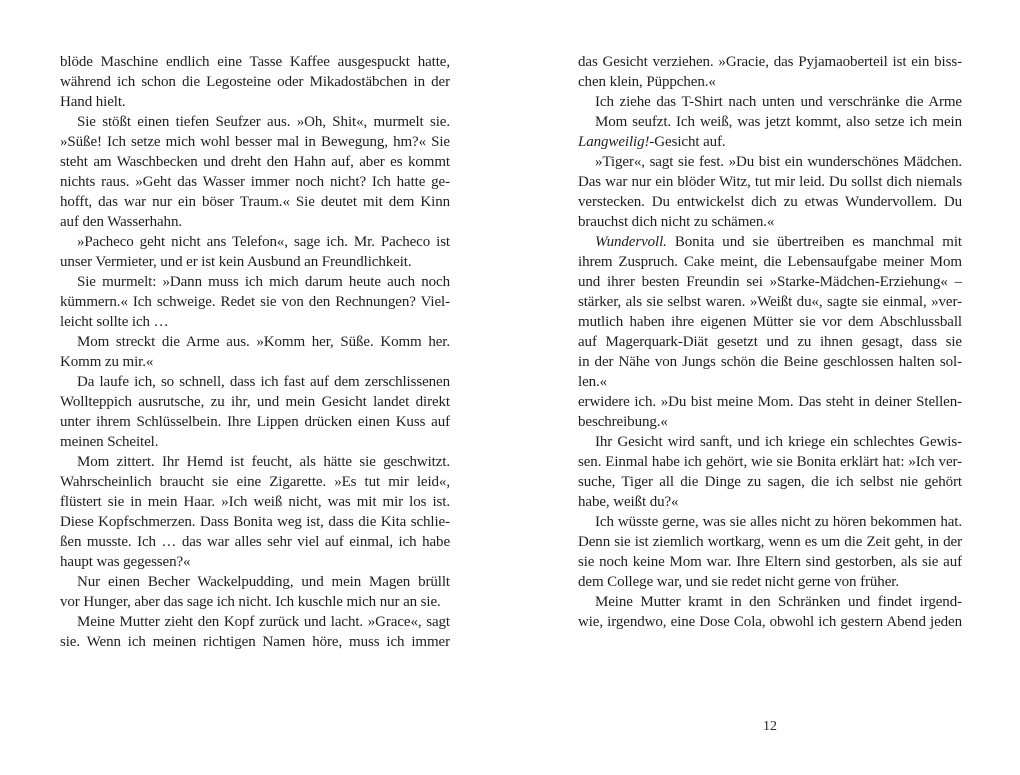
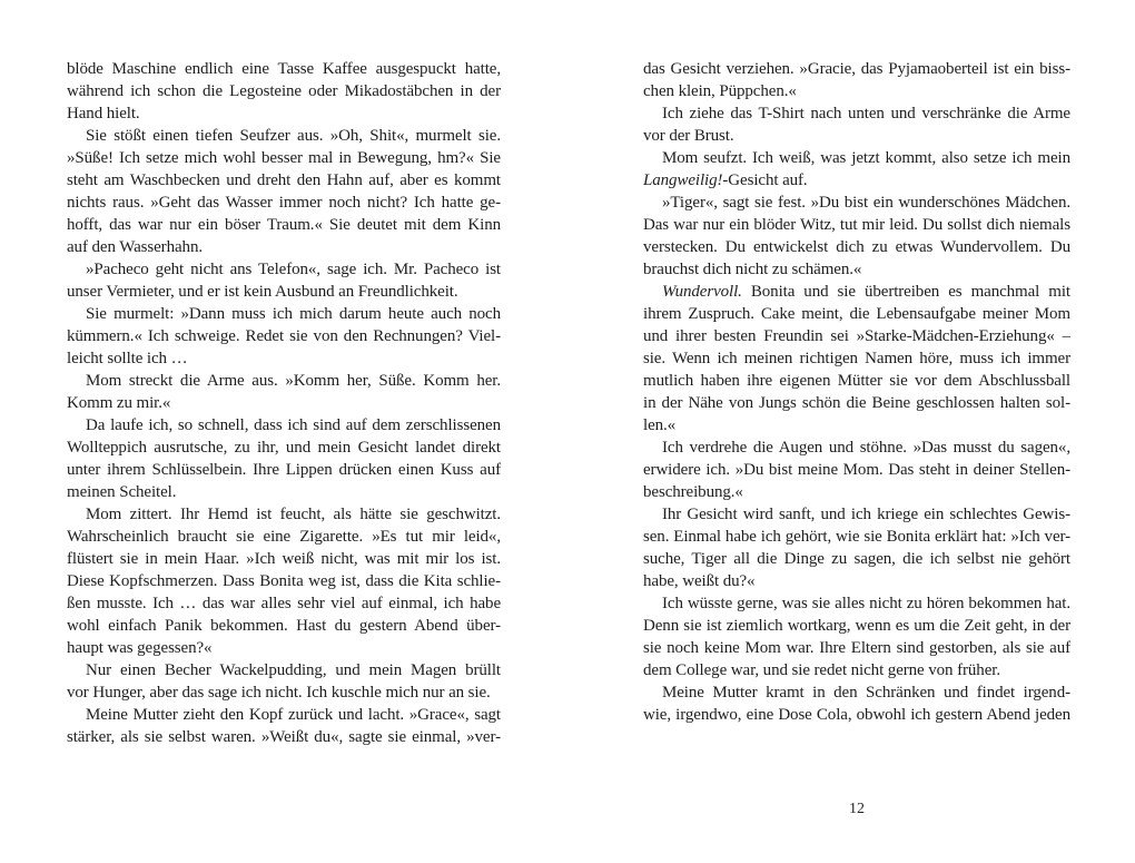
  blöde Maschine endlich eine Tasse Kaffee ausgespuckt hatte,
  während ich schon die Legosteine oder Mikadostäbchen in der
  Hand hielt.
  Sie stößt einen tiefen Seufzer aus. »Oh, Shit«, murmelt sie.
  »Süße! Ich setze mich wohl besser mal in Bewegung, hm?« Sie
  steht am Waschbecken und dreht den Hahn auf, aber es kommt
  nichts raus. »Geht das Wasser immer noch nicht? Ich hatte ge-
  hofft, das war nur ein böser Traum.« Sie deutet mit dem Kinn
  auf den Wasserhahn.
  »Pacheco geht nicht ans Telefon«, sage ich. Mr. Pacheco ist
  unser Vermieter, und er ist kein Ausbund an Freundlichkeit.
  Sie murmelt: »Dann muss ich mich darum heute auch noch
  kümmern.« Ich schweige. Redet sie von den Rechnungen? Viel-
  leicht sollte ich …
  Mom streckt die Arme aus. »Komm her, Süße. Komm her.
  Komm zu mir.«
- Da laufe ich, so schnell, dass ich fast auf dem zerschlissenen
+ Da laufe ich, so schnell, dass ich sind auf dem zerschlissenen
  Wollteppich ausrutsche, zu ihr, und mein Gesicht landet direkt
  unter ihrem Schlüsselbein. Ihre Lippen drücken einen Kuss auf
  meinen Scheitel.
  Mom zittert. Ihr Hemd ist feucht, als hätte sie geschwitzt.
  Wahrscheinlich braucht sie eine Zigarette. »Es tut mir leid«,
  flüstert sie in mein Haar. »Ich weiß nicht, was mit mir los ist.
  Diese Kopfschmerzen. Dass Bonita weg ist, dass die Kita schlie-
  ßen musste. Ich … das war alles sehr viel auf einmal, ich habe
+ wohl einfach Panik bekommen. Hast du gestern Abend über-
  haupt was gegessen?«
  Nur einen Becher Wackelpudding, und mein Magen brüllt
  vor Hunger, aber das sage ich nicht. Ich kuschle mich nur an sie.
  Meine Mutter zieht den Kopf zurück und lacht. »Grace«, sagt
- sie. Wenn ich meinen richtigen Namen höre, muss ich immer
+ stärker, als sie selbst waren. »Weißt du«, sagte sie einmal, »ver-
  das Gesicht verziehen. »Gracie, das Pyjamaoberteil ist ein biss-
  chen klein, Püppchen.«
  Ich ziehe das T-Shirt nach unten und verschränke die Arme
+ vor der Brust.
  Mom seufzt. Ich weiß, was jetzt kommt, also setze ich mein
  Langweilig!-Gesicht auf.
  »Tiger«, sagt sie fest. »Du bist ein wunderschönes Mädchen.
  Das war nur ein blöder Witz, tut mir leid. Du sollst dich niemals
  verstecken. Du entwickelst dich zu etwas Wundervollem. Du
  brauchst dich nicht zu schämen.«
  Wundervoll. Bonita und sie übertreiben es manchmal mit
  ihrem Zuspruch. Cake meint, die Lebensaufgabe meiner Mom
  und ihrer besten Freundin sei »Starke-Mädchen-Erziehung« –
- stärker, als sie selbst waren. »Weißt du«, sagte sie einmal, »ver-
+ sie. Wenn ich meinen richtigen Namen höre, muss ich immer
  mutlich haben ihre eigenen Mütter sie vor dem Abschlussball
- auf Magerquark-Diät gesetzt und zu ihnen gesagt, dass sie
  in der Nähe von Jungs schön die Beine geschlossen halten sol-
  len.«
+ Ich verdrehe die Augen und stöhne. »Das musst du sagen«,
  erwidere ich. »Du bist meine Mom. Das steht in deiner Stellen-
  beschreibung.«
  Ihr Gesicht wird sanft, und ich kriege ein schlechtes Gewis-
  sen. Einmal habe ich gehört, wie sie Bonita erklärt hat: »Ich ver-
  suche, Tiger all die Dinge zu sagen, die ich selbst nie gehört
  habe, weißt du?«
  Ich wüsste gerne, was sie alles nicht zu hören bekommen hat.
  Denn sie ist ziemlich wortkarg, wenn es um die Zeit geht, in der
  sie noch keine Mom war. Ihre Eltern sind gestorben, als sie auf
  dem College war, und sie redet nicht gerne von früher.
  Meine Mutter kramt in den Schränken und findet irgend-
  wie, irgendwo, eine Dose Cola, obwohl ich gestern Abend jeden
  12
